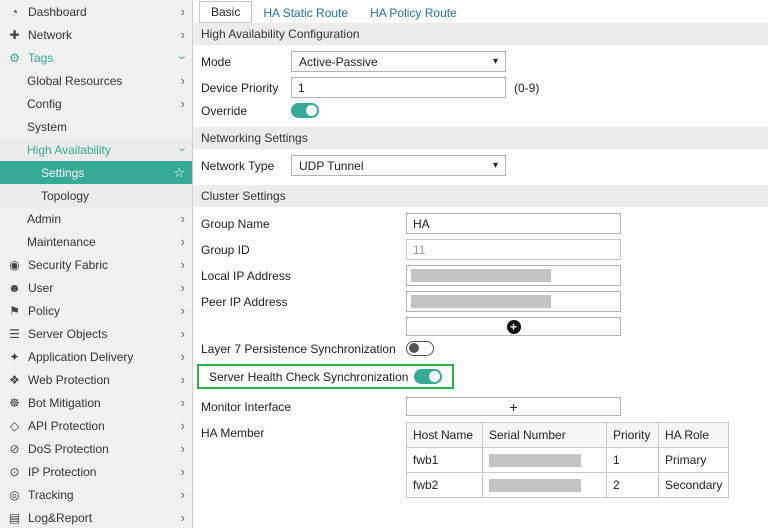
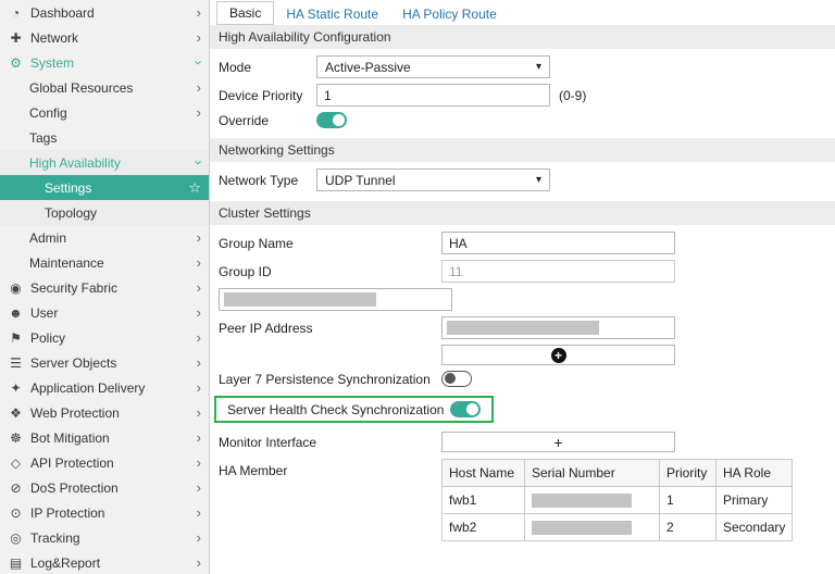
  ◔
  Dashboard
  ›
  ✚
  Network
  ›
  ⚙
- Tags
+ System
  Global Resources
  ›
  Config
  ›
- System
+ Tags
  High Availability
  Settings
  ☆
  Topology
  Admin
  ›
  Maintenance
  ›
  ◉
  Security Fabric
  ›
  ☻
  User
  ›
  ⚑
  Policy
  ›
  ☰
  Server Objects
  ›
  ✦
  Application Delivery
  ›
  ❖
  Web Protection
  ›
  ☸
  Bot Mitigation
  ›
  ◇
  API Protection
  ›
  ⊘
  DoS Protection
  ›
  ⊙
  IP Protection
  ›
  ◎
  Tracking
  ›
  ▤
  Log&Report
  ›
  Basic
  HA Static Route
  HA Policy Route
  High Availability Configuration
  Mode
  Active-Passive
  ▾
  Device Priority
  1
  (0-9)
  Override
  Networking Settings
  Network Type
  UDP Tunnel
  ▾
  Cluster Settings
  Group Name
  HA
  Group ID
  11
- Local IP Address
  Peer IP Address
  +
  Layer 7 Persistence Synchronization
  Server Health Check Synchronization
  Monitor Interface
  +
  HA Member
  Host Name	Serial Number	Priority	HA Role
  fwb1		1	Primary
  fwb2		2	Secondary
